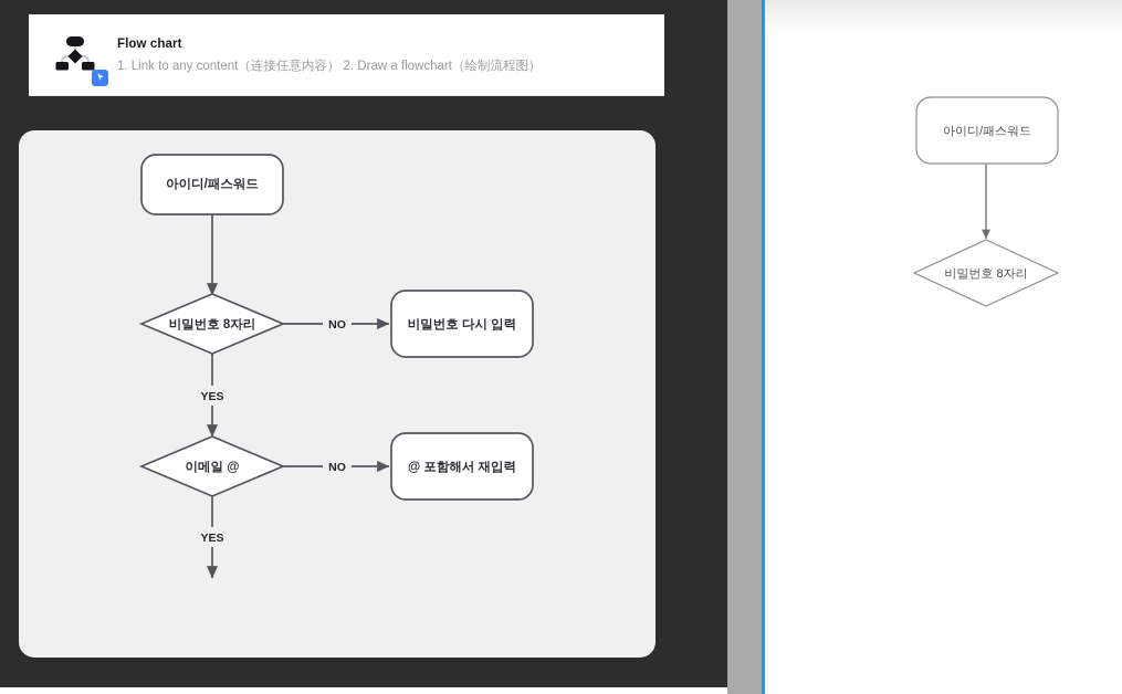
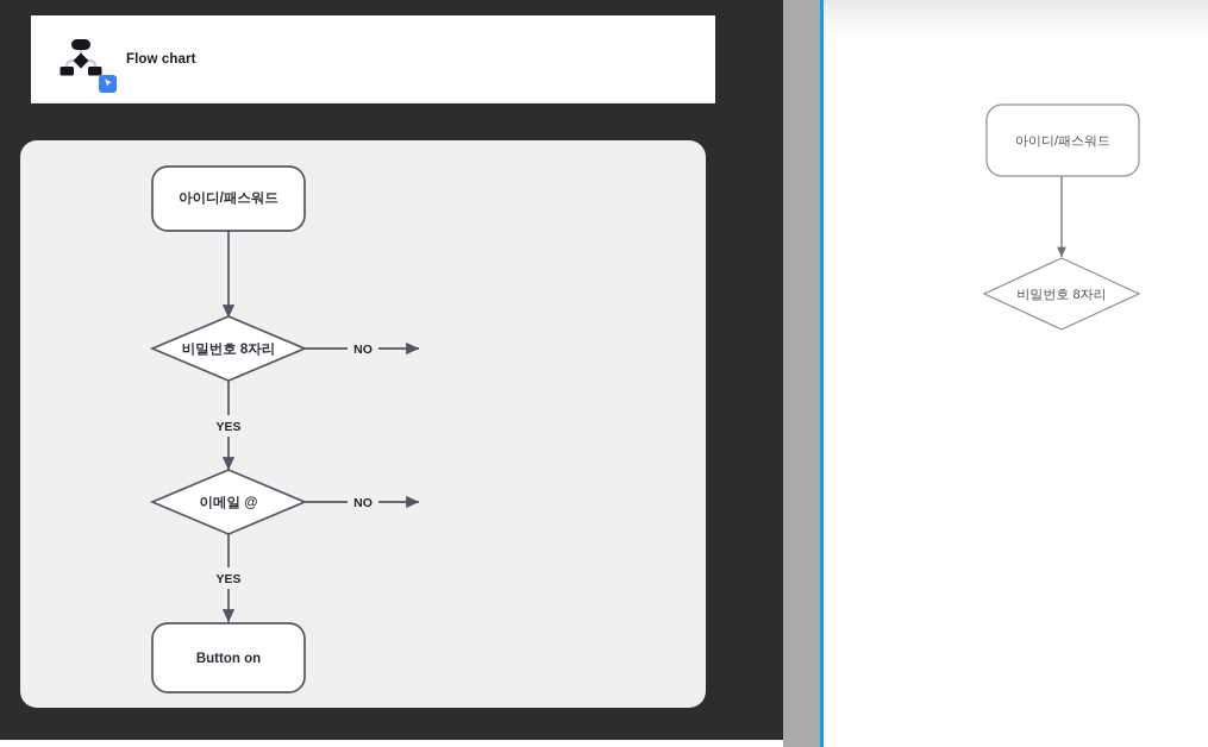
  Flow chart
- 1. Link to any content（连接任意内容） 2. Draw a flowchart（绘制流程图）
  아이디/패스워드
  비밀번호 8자리
  NO
- 비밀번호 다시 입력
  YES
  이메일 @
  NO
- @ 포함해서 재입력
  YES
+ Button on
  아이디/패스워드
  비밀번호 8자리
